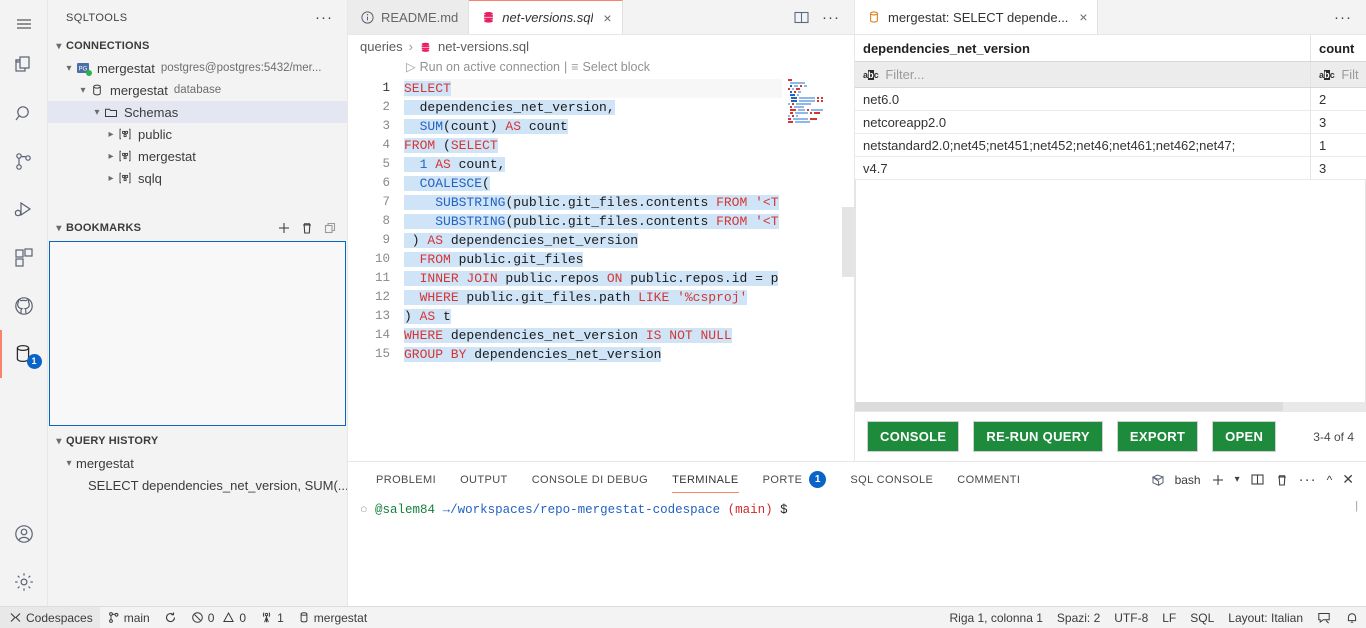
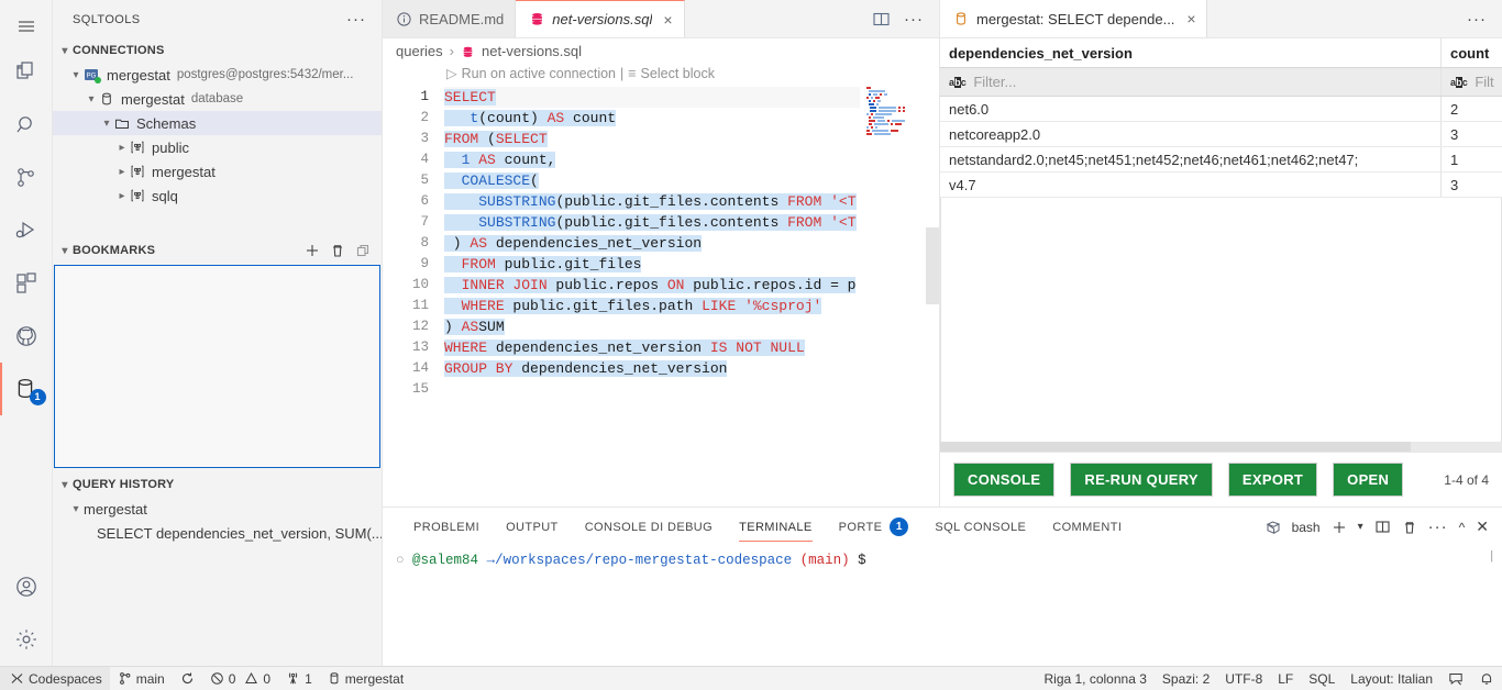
  1
  SQLTOOLS
  ···
  ▾
  CONNECTIONS
  ▾
  mergestat
  postgres@postgres:5432/mer...
  ▾
  mergestat
  database
  ▾
  Schemas
  ▸
  public
  ▸
  mergestat
  ▸
  sqlq
  ▾
  BOOKMARKS
  ▾
  QUERY HISTORY
  ▾
  mergestat
  SELECT dependencies_net_version, SUM(...
  README.md
  net-versions.sql
  ×
  ···
  queries
  ›
  net-versions.sql
  ▷
  Run on active connection
  |
  ≡
  Select block
  1
  2
  3
  4
  5
  6
  7
  8
  9
  10
  11
  12
  13
  14
  15
  SELECT
- dependencies_net_version,
- SUM(count) AS count
+ t(count) AS count
  FROM (SELECT
  1 AS count,
  COALESCE(
  SUBSTRING(public.git_files.contents FROM '<T
  SUBSTRING(public.git_files.contents FROM '<T
  ) AS dependencies_net_version
  FROM public.git_files
  INNER JOIN public.repos ON public.repos.id = p
  WHERE public.git_files.path LIKE '%csproj'
- ) AS t
+ ) ASSUM
  WHERE dependencies_net_version IS NOT NULL
  GROUP BY dependencies_net_version
  mergestat: SELECT depende...
  ×
  ···
  dependencies_net_version
  count
  abc
  Filter...
  abc
  Filt
  net6.0
  2
  netcoreapp2.0
  3
  netstandard2.0;net45;net451;net452;net46;net461;net462;net47;
  1
  v4.7
  3
  CONSOLE
  RE-RUN QUERY
  EXPORT
  OPEN
- 3-4 of 4
+ 1-4 of 4
  PROBLEMI
  OUTPUT
  CONSOLE DI DEBUG
  TERMINALE
  PORTE
  1
  SQL CONSOLE
  COMMENTI
  bash
  ▾
  ···
  ^
  ✕
  ○ @salem84 →/workspaces/repo-mergestat-codespace (main) $
  |
  Codespaces
  main
  0
  0
  1
  mergestat
- Riga 1, colonna 1
+ Riga 1, colonna 3
  Spazi: 2
  UTF-8
  LF
  SQL
  Layout: Italian
